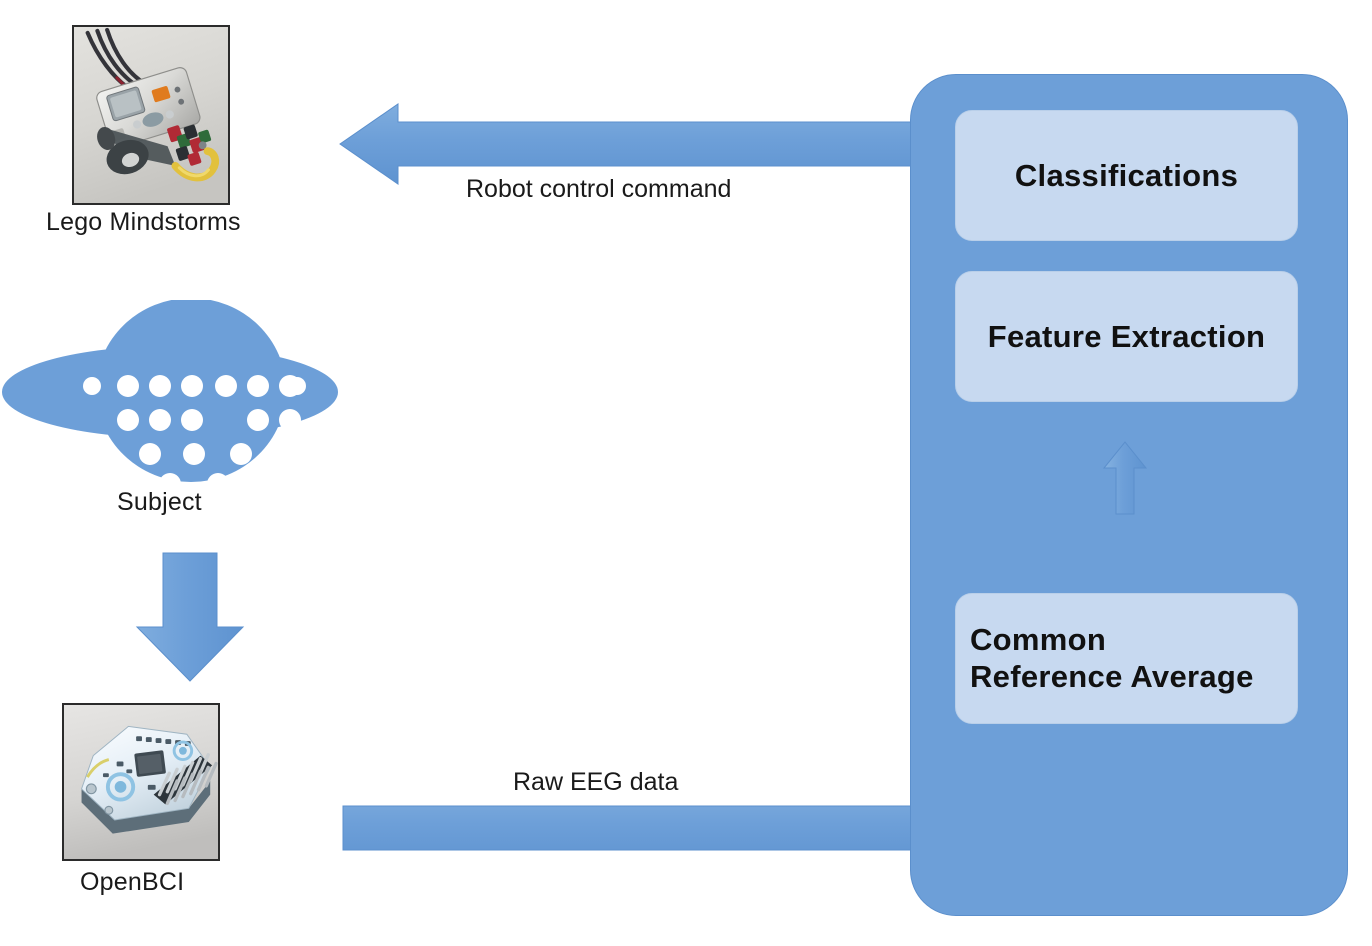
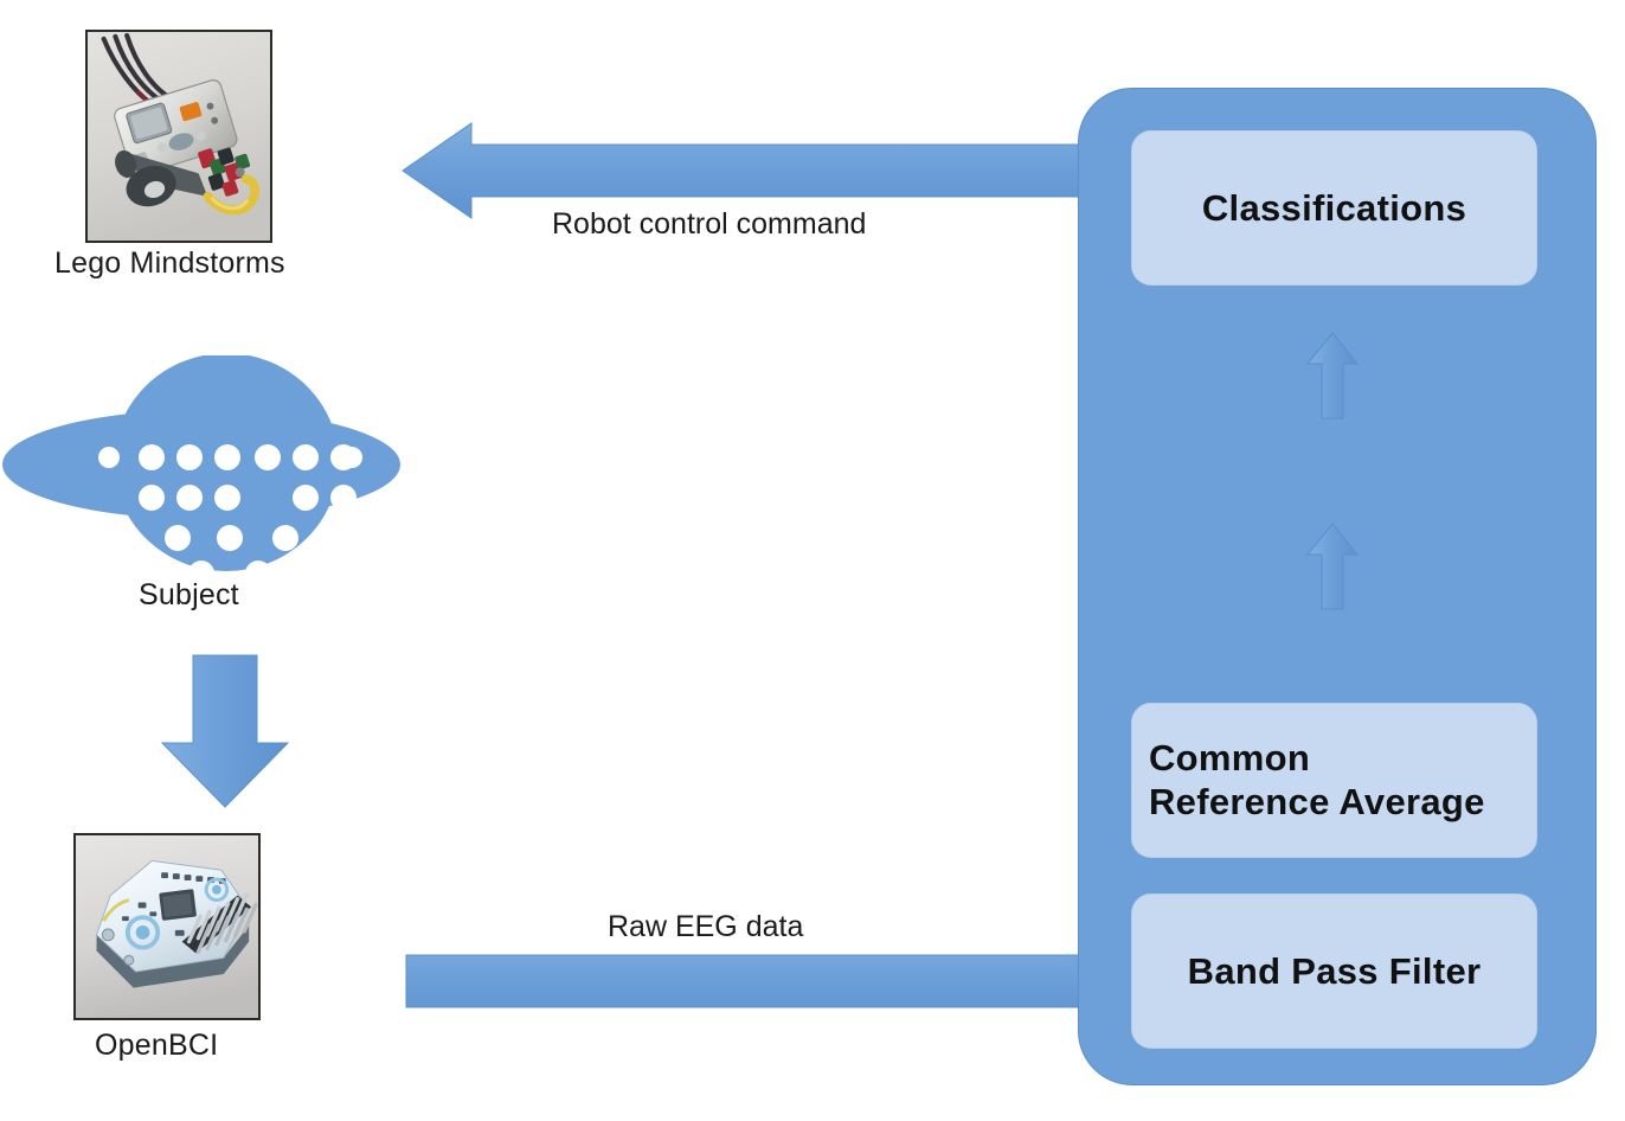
  Lego Mindstorms
  Subject
  OpenBCI
  Robot control command
  Raw EEG data
  Classifications
- Feature Extraction
  Common
  Reference Average
+ Band Pass Filter
